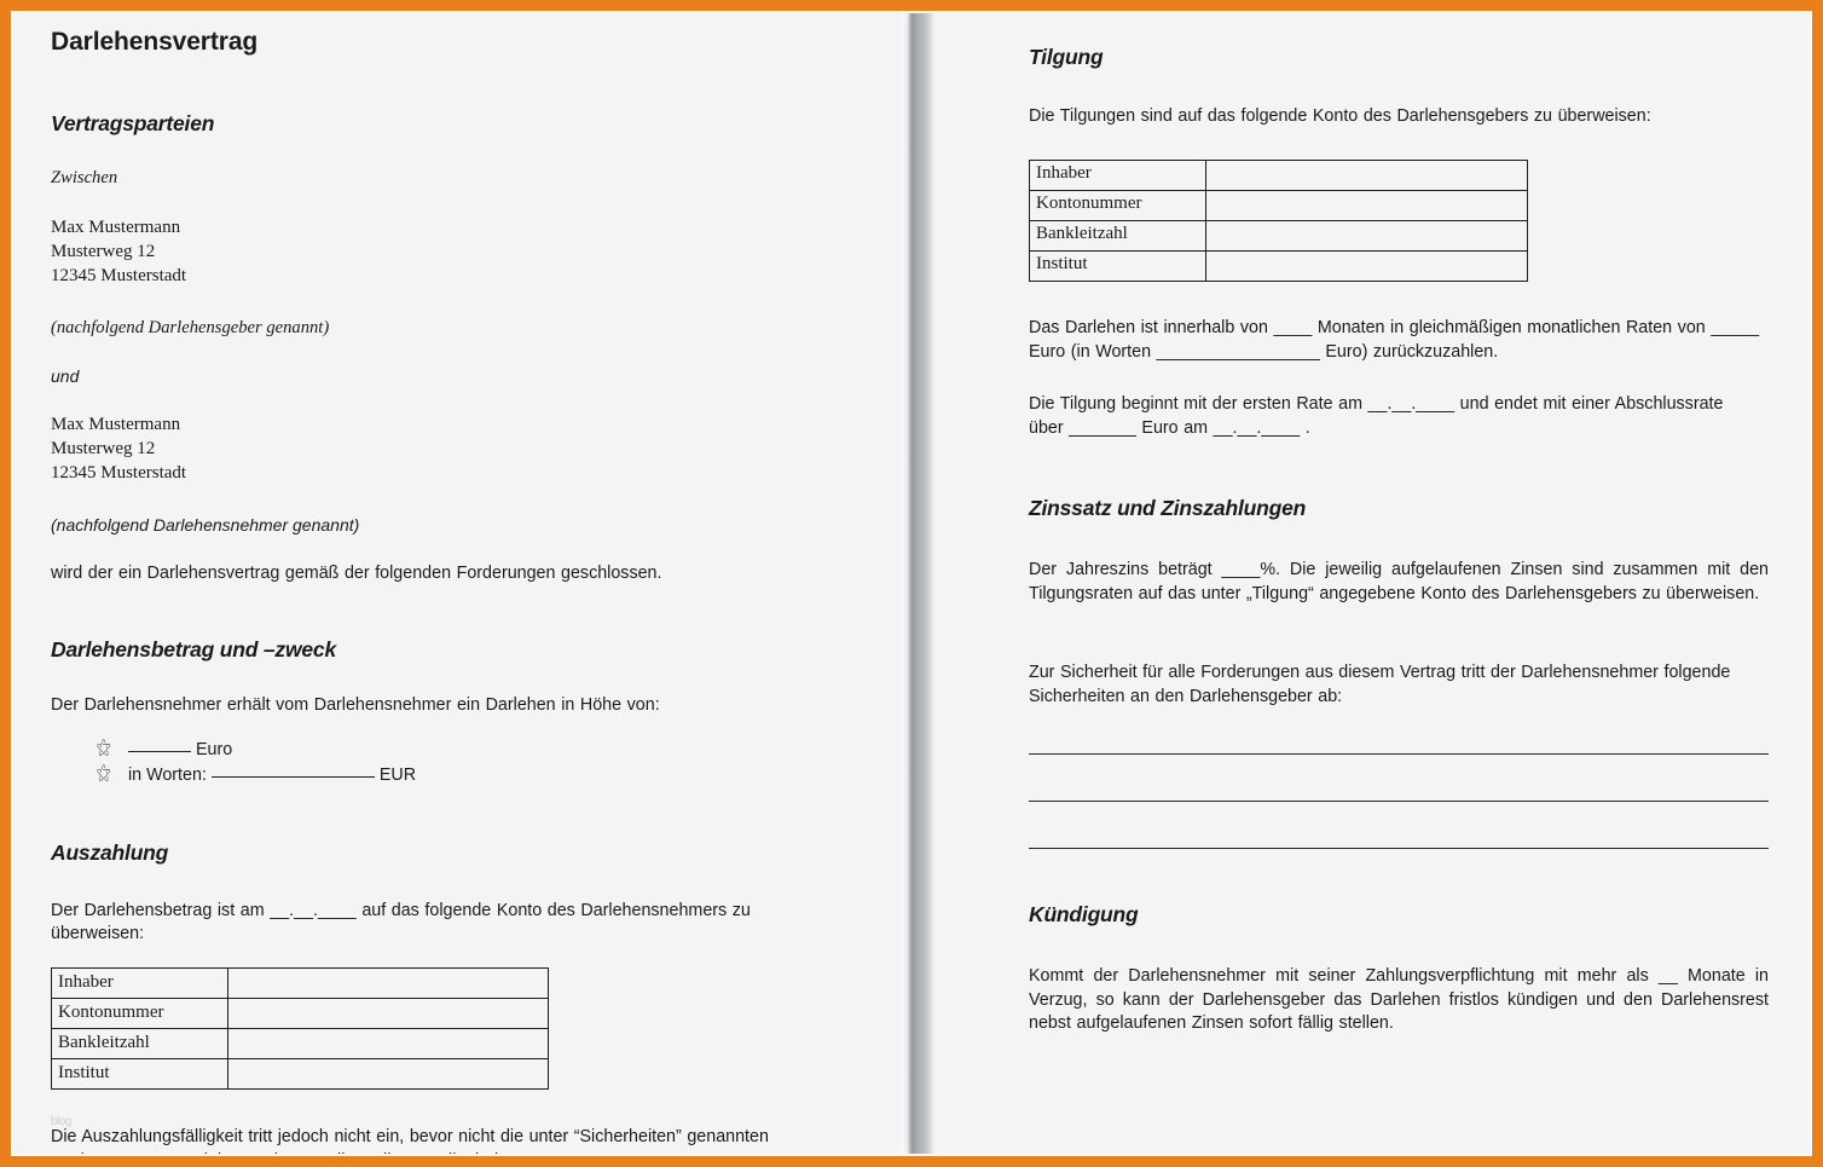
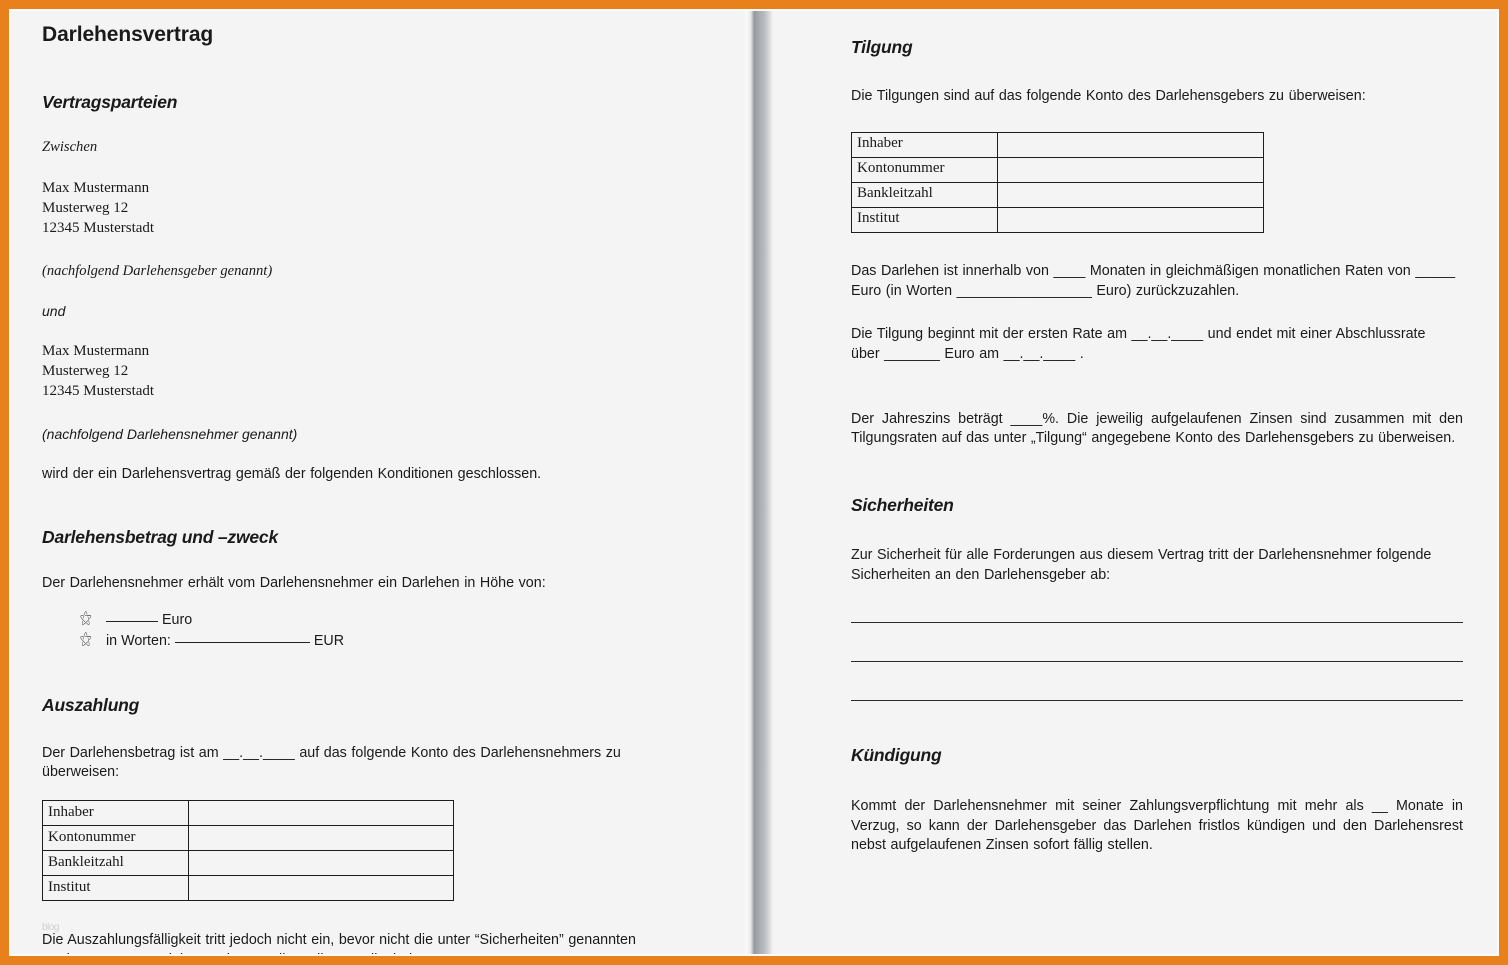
  Darlehensvertrag
  Vertragsparteien
  Zwischen
  Max Mustermann
  Musterweg 12
  12345 Musterstadt
  (nachfolgend Darlehensgeber genannt)
  und
  Max Mustermann
  Musterweg 12
  12345 Musterstadt
  (nachfolgend Darlehensnehmer genannt)
- wird der ein Darlehensvertrag gemäß der folgenden Forderungen geschlossen.
+ wird der ein Darlehensvertrag gemäß der folgenden Konditionen geschlossen.
  Darlehensbetrag und –zweck
  Der Darlehensnehmer erhält vom Darlehensnehmer ein Darlehen in Höhe von:
  ⚝
  Euro
  ⚝
  in Worten: EUR
  Auszahlung
  Der Darlehensbetrag ist am __.__.____ auf das folgende Konto des Darlehensnehmers zu überweisen:
  Inhaber
  Kontonummer
  Bankleitzahl
  Institut
  blog
  Tilgung
  Die Tilgungen sind auf das folgende Konto des Darlehensgebers zu überweisen:
  Inhaber
  Kontonummer
  Bankleitzahl
  Institut
  Das Darlehen ist innerhalb von ____ Monaten in gleichmäßigen monatlichen Raten von _____ Euro (in Worten _________________ Euro) zurückzuzahlen.
  Die Tilgung beginnt mit der ersten Rate am __.__.____ und endet mit einer Abschlussrate über _______ Euro am __.__.____ .
- Zinssatz und Zinszahlungen
  Der Jahreszins beträgt ____%. Die jeweilig aufgelaufenen Zinsen sind zusammen mit den Tilgungsraten auf das unter „Tilgung“ angegebene Konto des Darlehensgebers zu überweisen.
+ Sicherheiten
  Zur Sicherheit für alle Forderungen aus diesem Vertrag tritt der Darlehensnehmer folgende Sicherheiten an den Darlehensgeber ab:
  Kündigung
  Kommt der Darlehensnehmer mit seiner Zahlungsverpflichtung mit mehr als __ Monate in Verzug, so kann der Darlehensgeber das Darlehen fristlos kündigen und den Darlehensrest nebst aufgelaufenen Zinsen sofort fällig stellen.
